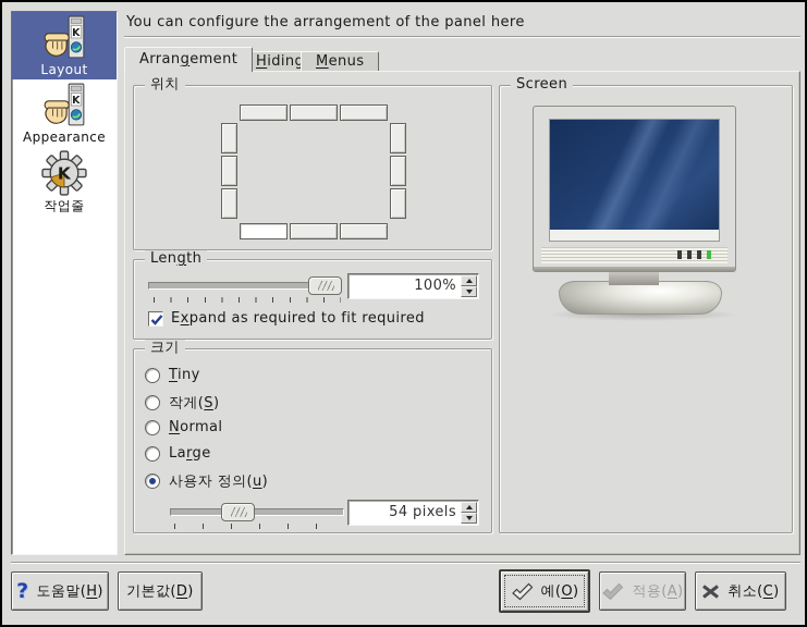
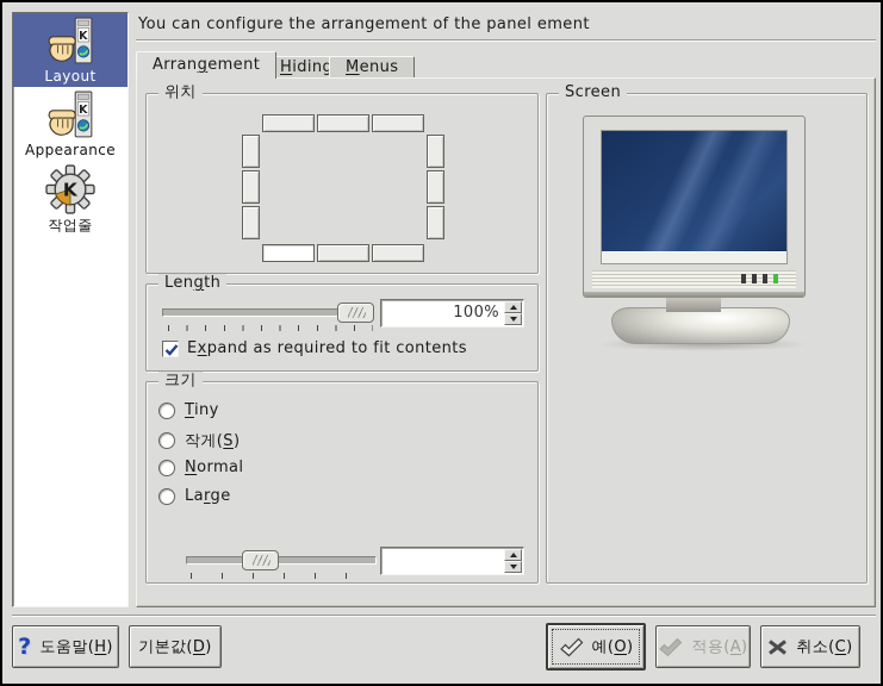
  Layout
  Appearance
  작업줄
- You can configure the arrangement of the panel here
+ You can configure the arrangement of the panel ement
  Arrangement
  Hiding
  Menus
  위치
  Length
  100%
- Expand as required to fit required
+ Expand as required to fit contents
  크기
  Tiny
  작게(S)
  Normal
  Large
- 사용자 정의(u)
- 54 pixels
  Screen
  ?
  도움말(H)
  기본값(D)
  예(O)
  적용(A)
  취소(C)
